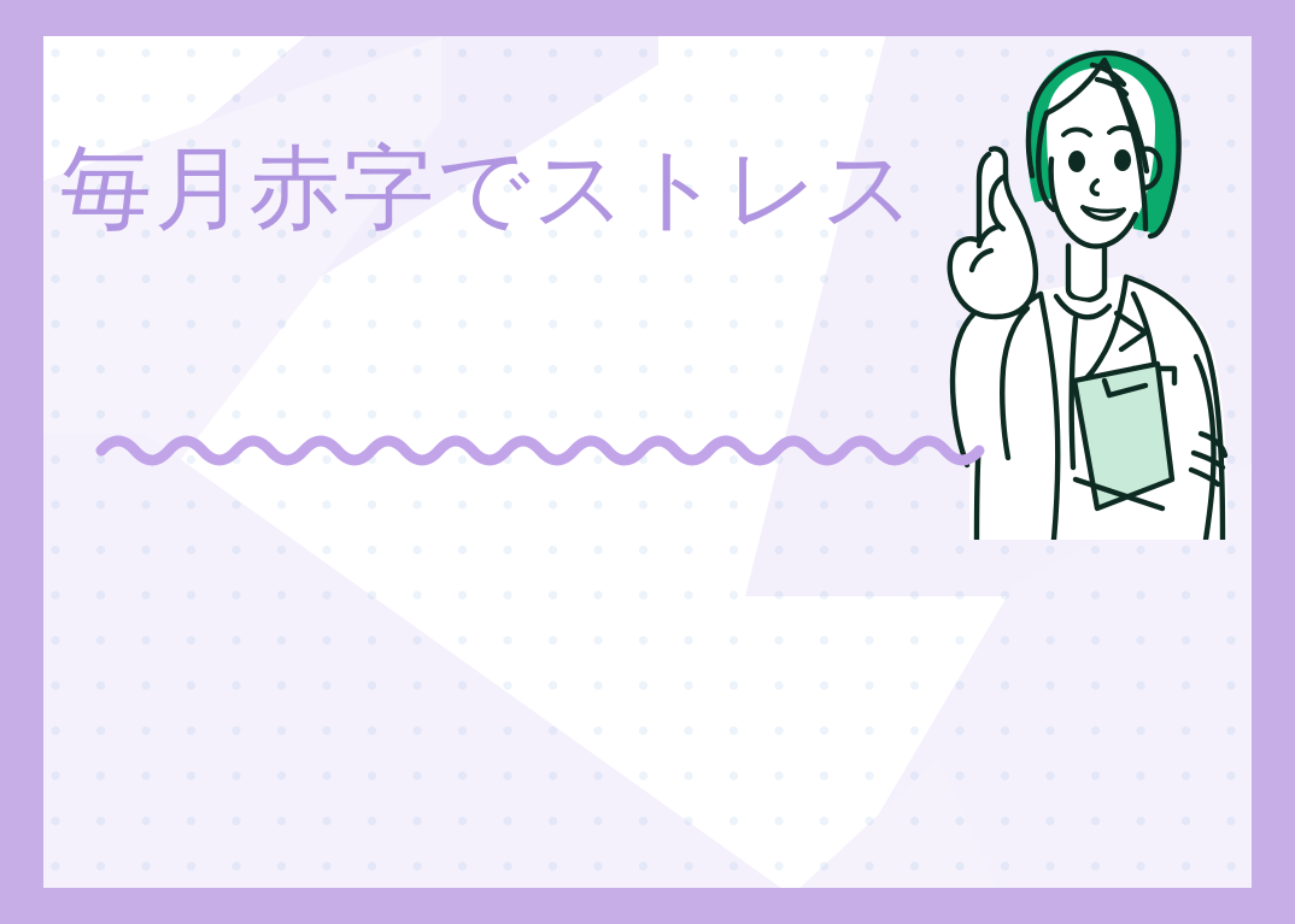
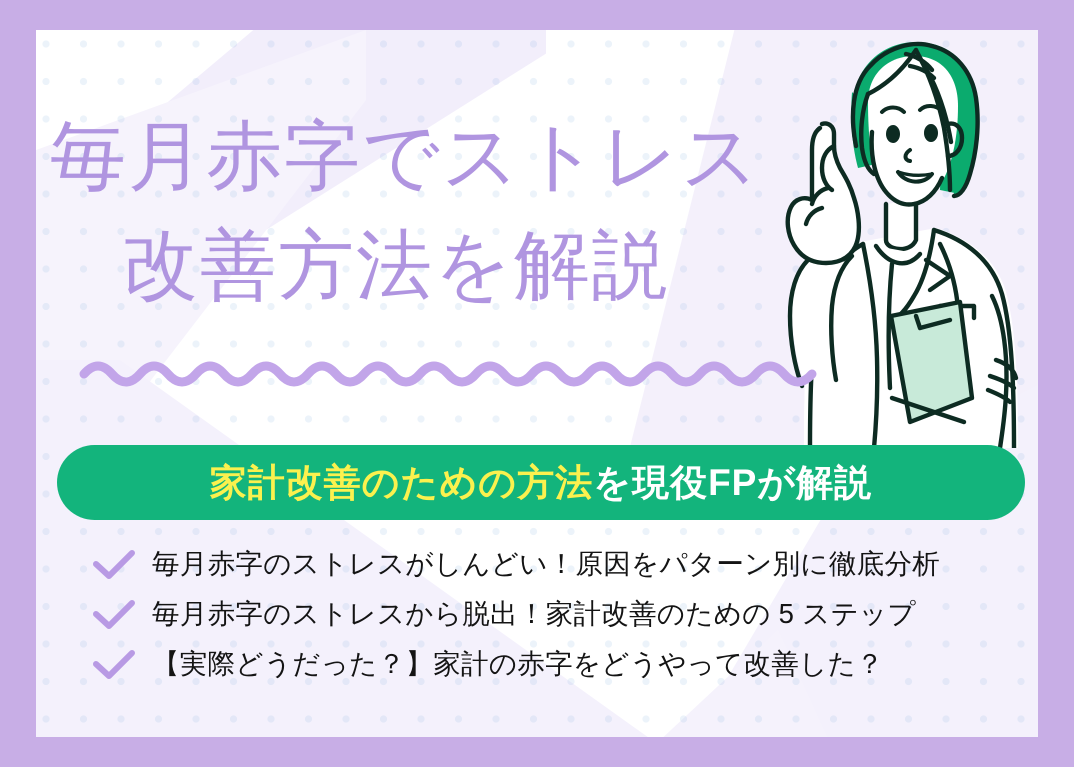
  毎月赤字でストレス
+ 改善方法を解説
+ 家計改善のための方法を現役FPが解説
+ 毎月赤字のストレスがしんどい！原因をパターン別に徹底分析
+ 毎月赤字のストレスから脱出！家計改善のための 5 ステップ
+ 【実際どうだった？】家計の赤字をどうやって改善した？
